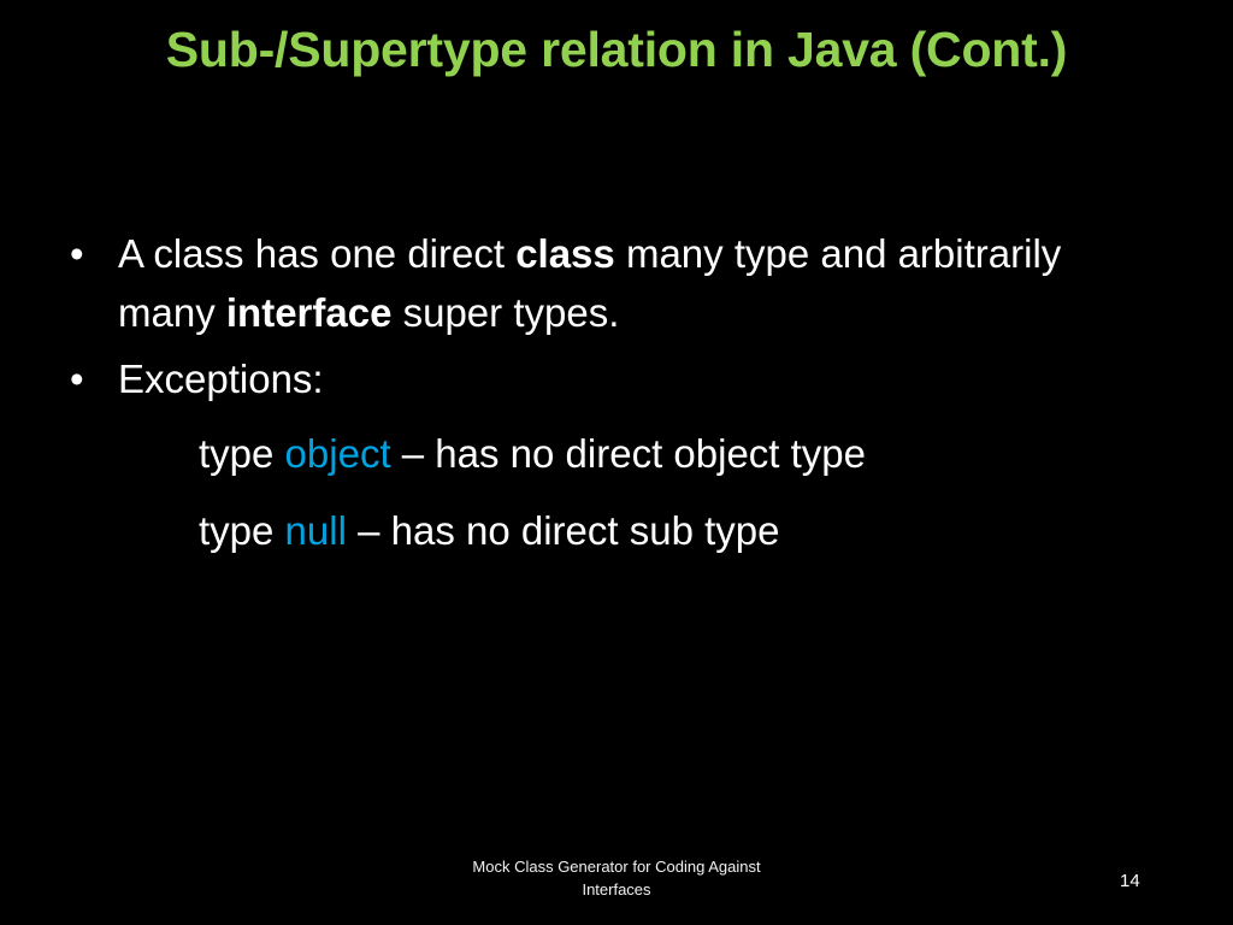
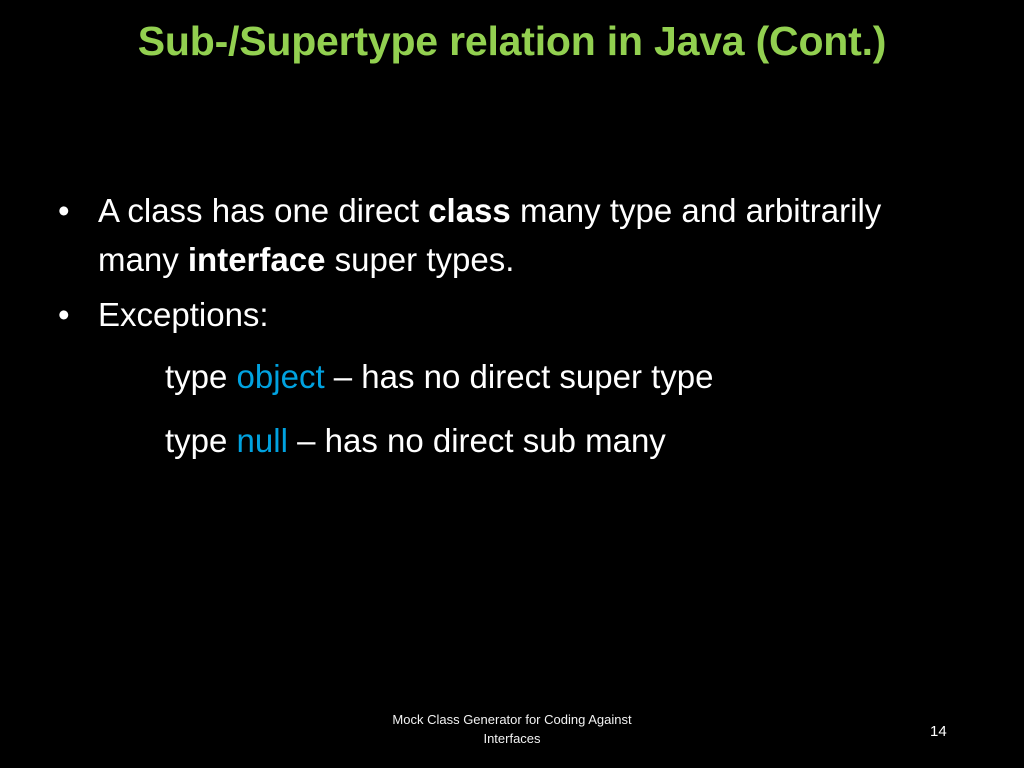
  Sub-/Supertype relation in Java (Cont.)
  •
  A class has one direct class many type and arbitrarily many interface super types.
  •
  Exceptions:
- type object – has no direct object type
+ type object – has no direct super type
- type null – has no direct sub type
+ type null – has no direct sub many
  Mock Class Generator for Coding Against
  Interfaces
  14
